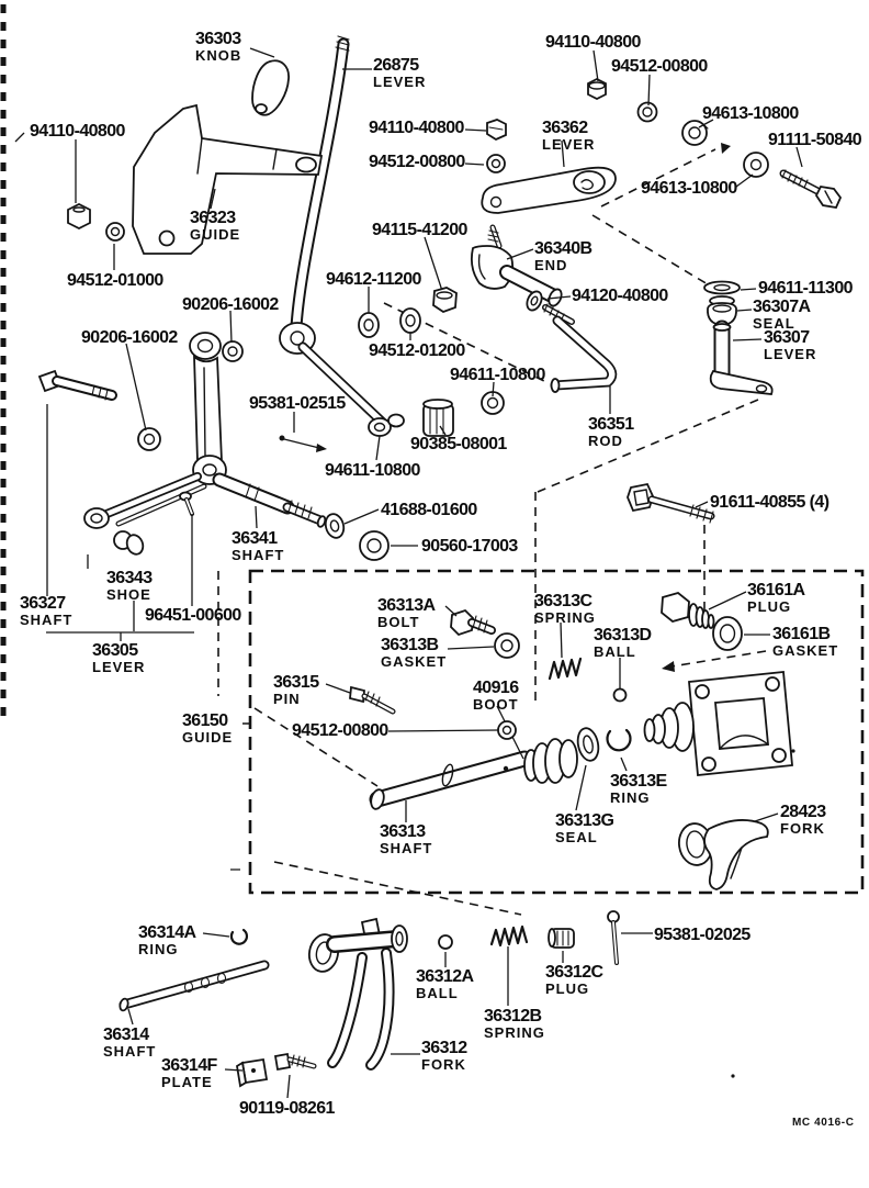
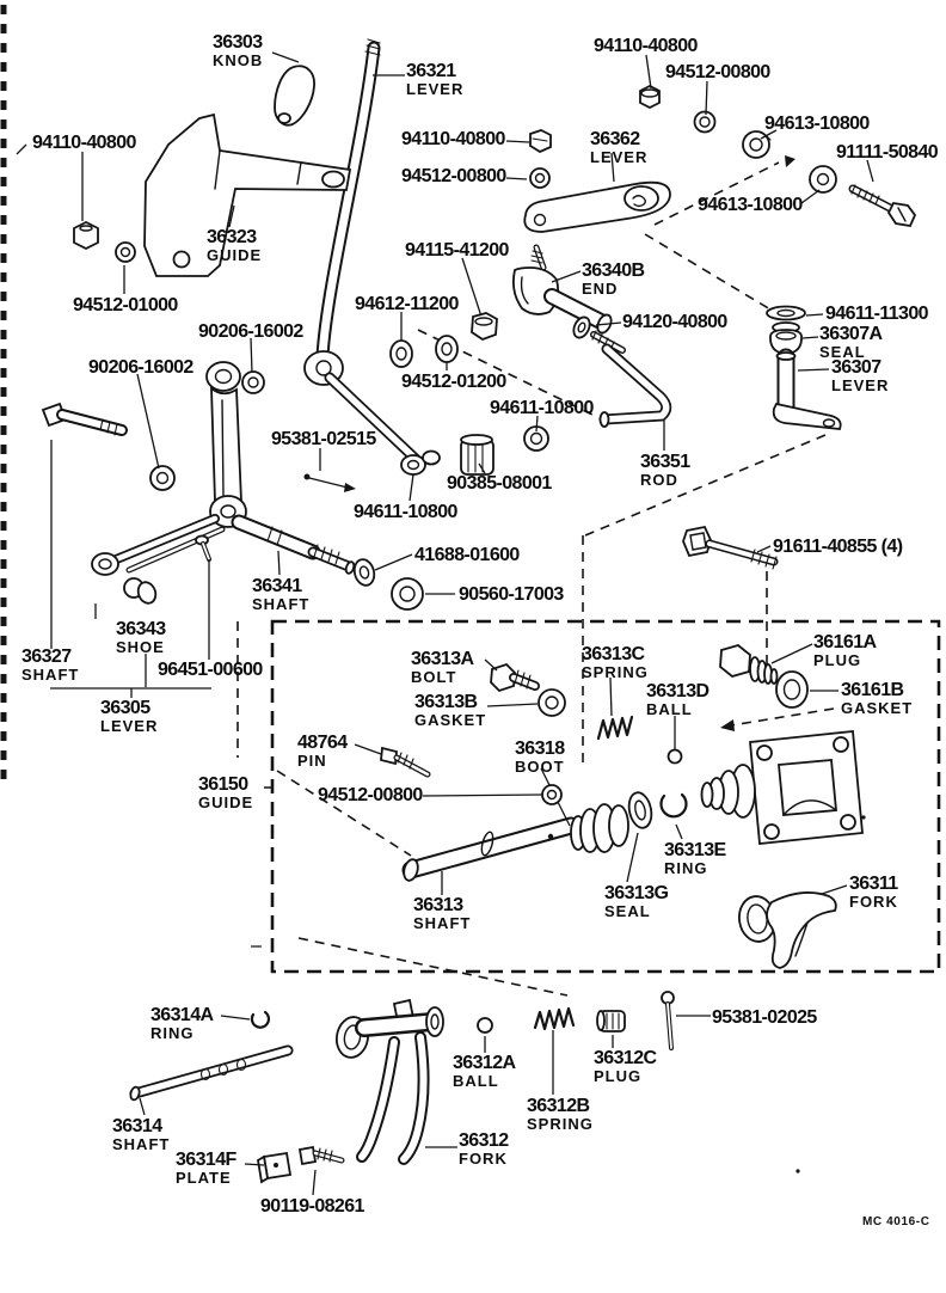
  36303
  KNOB
- 26875
+ 36321
  LEVER
  94110-40800
  94512-00800
  94110-40800
  94512-00800
  36362
  LEVER
  94613-10800
  91111-50840
  94613-10800
  94110-40800
  36323
  GUIDE
  94512-01000
  94115-41200
  94612-11200
  90206-16002
  90206-16002
  94512-01200
  36340B
  END
  94120-40800
  94611-11300
  36307A
  SEAL
  36307
  LEVER
  94611-10800
  36351
  ROD
  95381-02515
  90385-08001
  94611-10800
  41688-01600
  90560-17003
  36341
  SHAFT
  91611-40855 (4)
  36327
  SHAFT
  36343
  SHOE
  96451-00600
  36305
  LEVER
  36150
  GUIDE
  36313A
  BOLT
  36313B
  GASKET
  36313C
  SPRING
  36313D
  BALL
  36161A
  PLUG
  36161B
  GASKET
- 36315
+ 48764
  PIN
  94512-00800
- 40916
+ 36318
  BOOT
  36313
  SHAFT
  36313G
  SEAL
  36313E
  RING
- 28423
+ 36311
  FORK
  36314A
  RING
  36314
  SHAFT
  36314F
  PLATE
  90119-08261
  36312A
  BALL
  36312C
  PLUG
  36312B
  SPRING
  36312
  FORK
  95381-02025
  MC 4016-C
